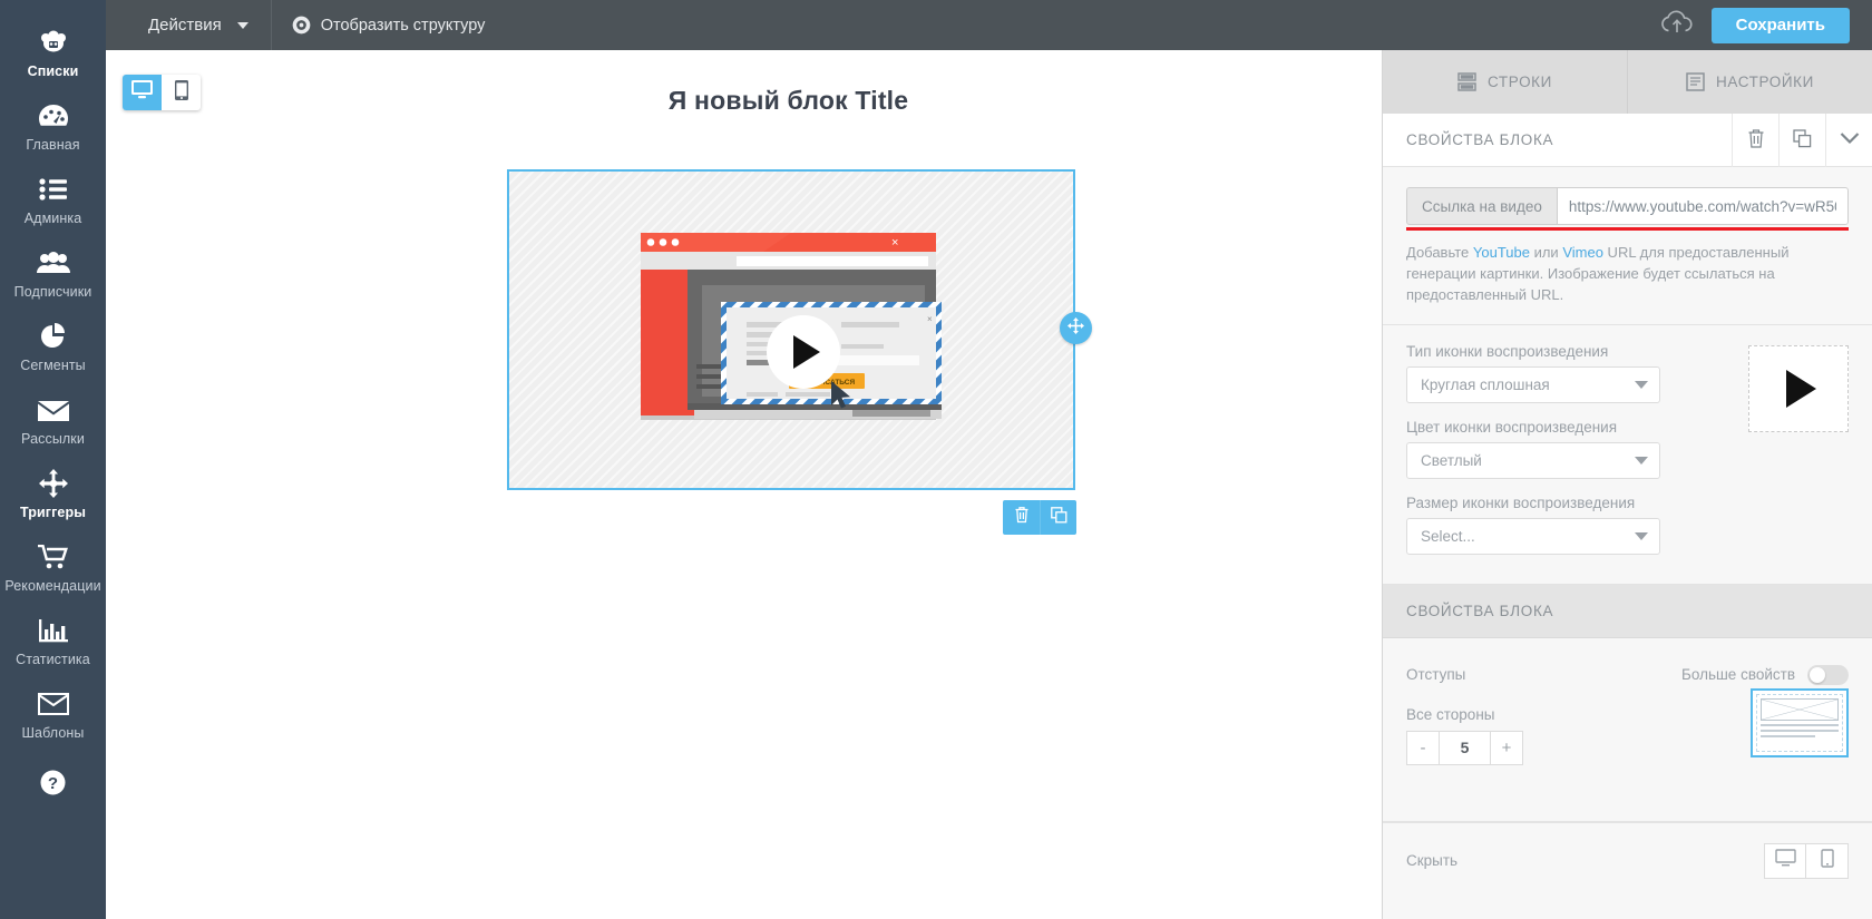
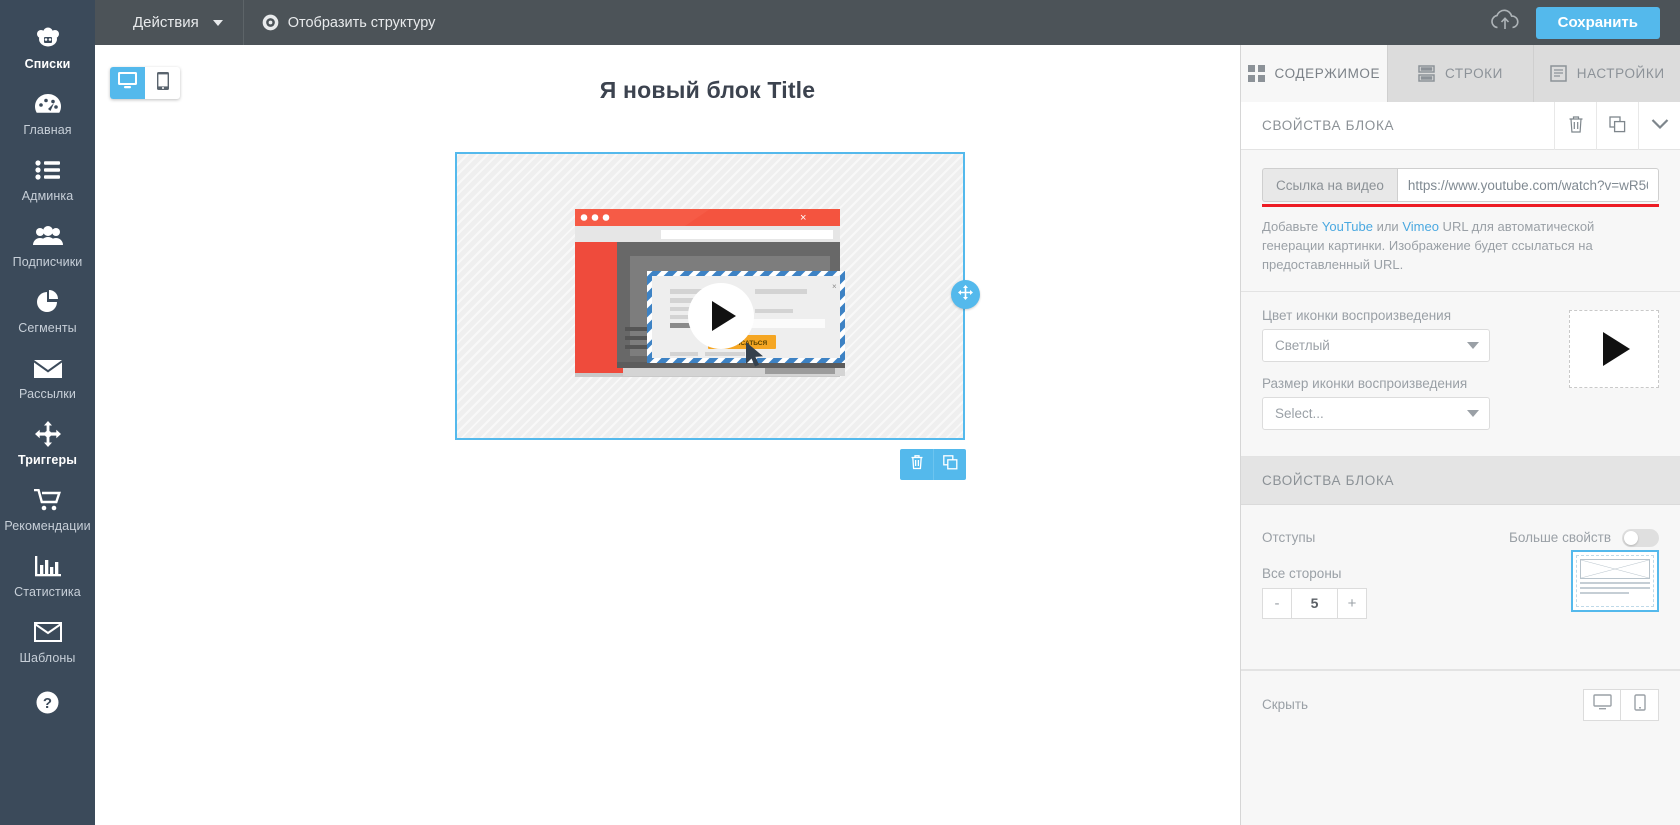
  Списки
  Главная
  Админка
  Подписчики
  Сегменты
  Рассылки
  Триггеры
  Рекомендации
  Статистика
  Шаблоны
  ?
  Действия
  Отобразить структуру
  Сохранить
  Я новый блок Title
  ×
  ×
+ СОДЕРЖИМОЕ
  СТРОКИ
  НАСТРОЙКИ
  СВОЙСТВА БЛОКА
  Ссылка на видео
  https://www.youtube.com/watch?v=wR5
- Добавьте YouTube или Vimeo URL для предоставленный генерации картинки. Изображение будет ссылаться на предоставленный URL.
+ Добавьте YouTube или Vimeo URL для автоматической генерации картинки. Изображение будет ссылаться на предоставленный URL.
- Тип иконки воспроизведения
- Круглая сплошная
  Цвет иконки воспроизведения
  Светлый
  Размер иконки воспроизведения
  Select...
  СВОЙСТВА БЛОКА
  Отступы
  Больше свойств
  Все стороны
  -
  5
  +
  Скрыть
